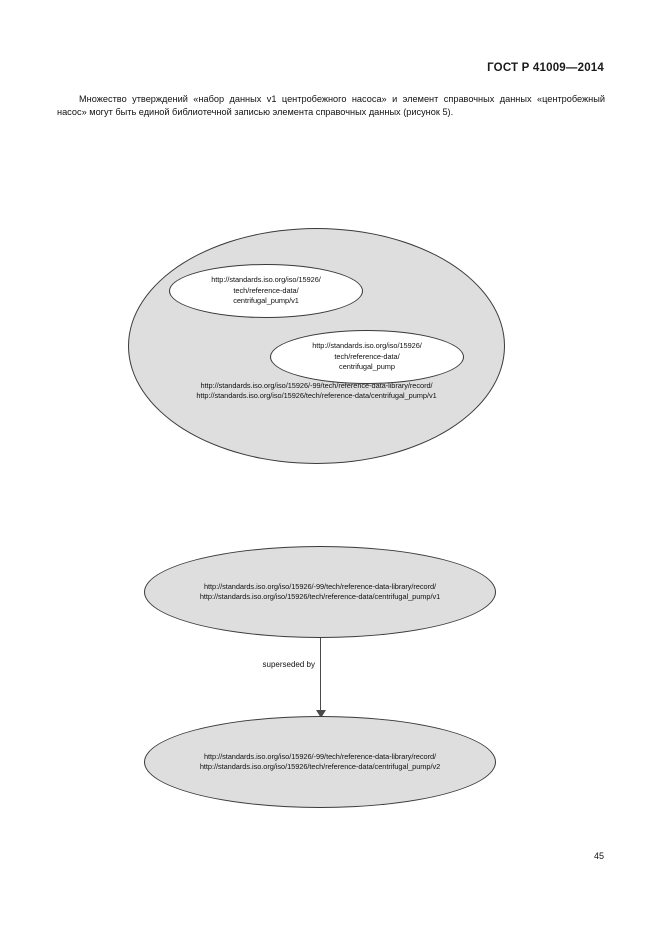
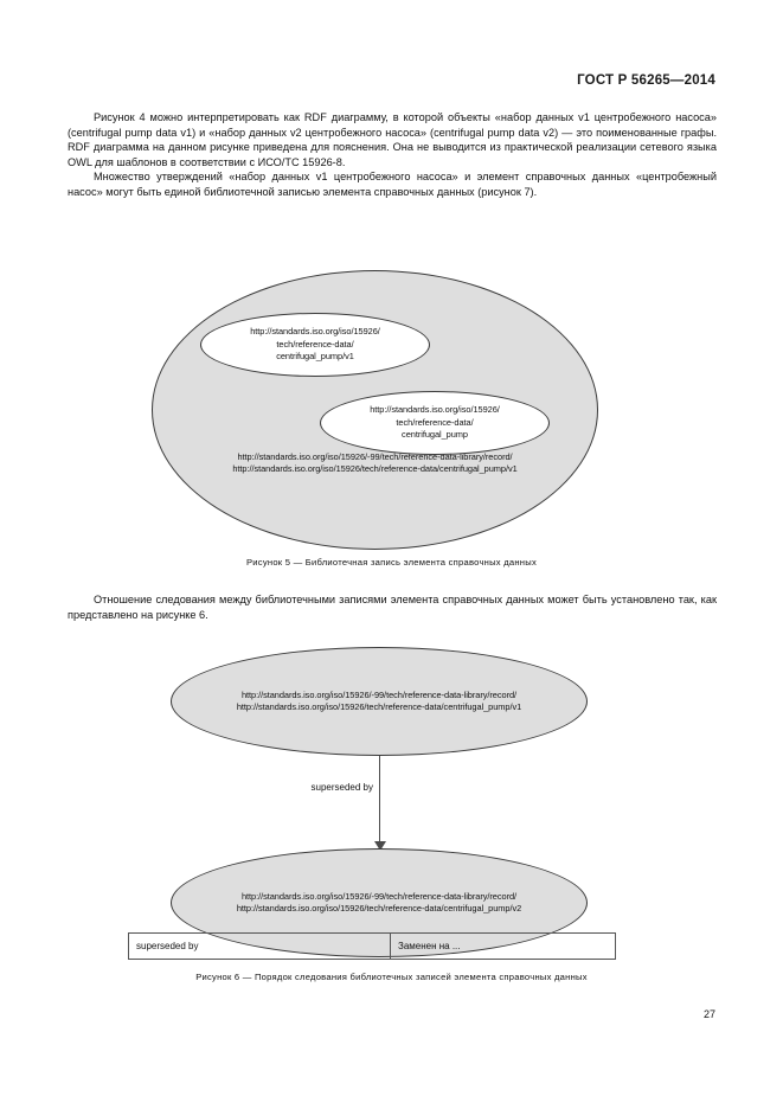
- ГОСТ Р 41009—2014
+ ГОСТ Р 56265—2014
+ Рисунок 4 можно интерпретировать как RDF диаграмму, в которой объекты «набор данных v1 центробежного насоса» (centrifugal pump data v1) и «набор данных v2 центробежного насоса» (centrifugal pump data v2) — это поименованные графы. RDF диаграмма на данном рисунке приведена для пояснения. Она не выводится из практической реализации сетевого языка OWL для шаблонов в соответствии с ИСО/ТС 15926-8.
- Множество утверждений «набор данных v1 центробежного насоса» и элемент справочных данных «центробежный насос» могут быть единой библиотечной записью элемента справочных данных (рисунок 5).
+ Множество утверждений «набор данных v1 центробежного насоса» и элемент справочных данных «центробежный насос» могут быть единой библиотечной записью элемента справочных данных (рисунок 7).
  http://standards.iso.org/iso/15926/-99/tech/reference-data-library/record/
  http://standards.iso.org/iso/15926/tech/reference-data/centrifugal_pump/v1
  http://standards.iso.org/iso/15926/
  tech/reference-data/
  centrifugal_pump/v1
  http://standards.iso.org/iso/15926/
  tech/reference-data/
  centrifugal_pump
+ Рисунок 5 — Библиотечная запись элемента справочных данных
+ Отношение следования между библиотечными записями элемента справочных данных может быть установлено так, как представлено на рисунке 6.
  http://standards.iso.org/iso/15926/-99/tech/reference-data-library/record/
  http://standards.iso.org/iso/15926/tech/reference-data/centrifugal_pump/v1
  superseded by
  http://standards.iso.org/iso/15926/-99/tech/reference-data-library/record/
  http://standards.iso.org/iso/15926/tech/reference-data/centrifugal_pump/v2
+ superseded by	Заменен на ...
+ Рисунок 6 — Порядок следования библиотечных записей элемента справочных данных
- 45
+ 27
